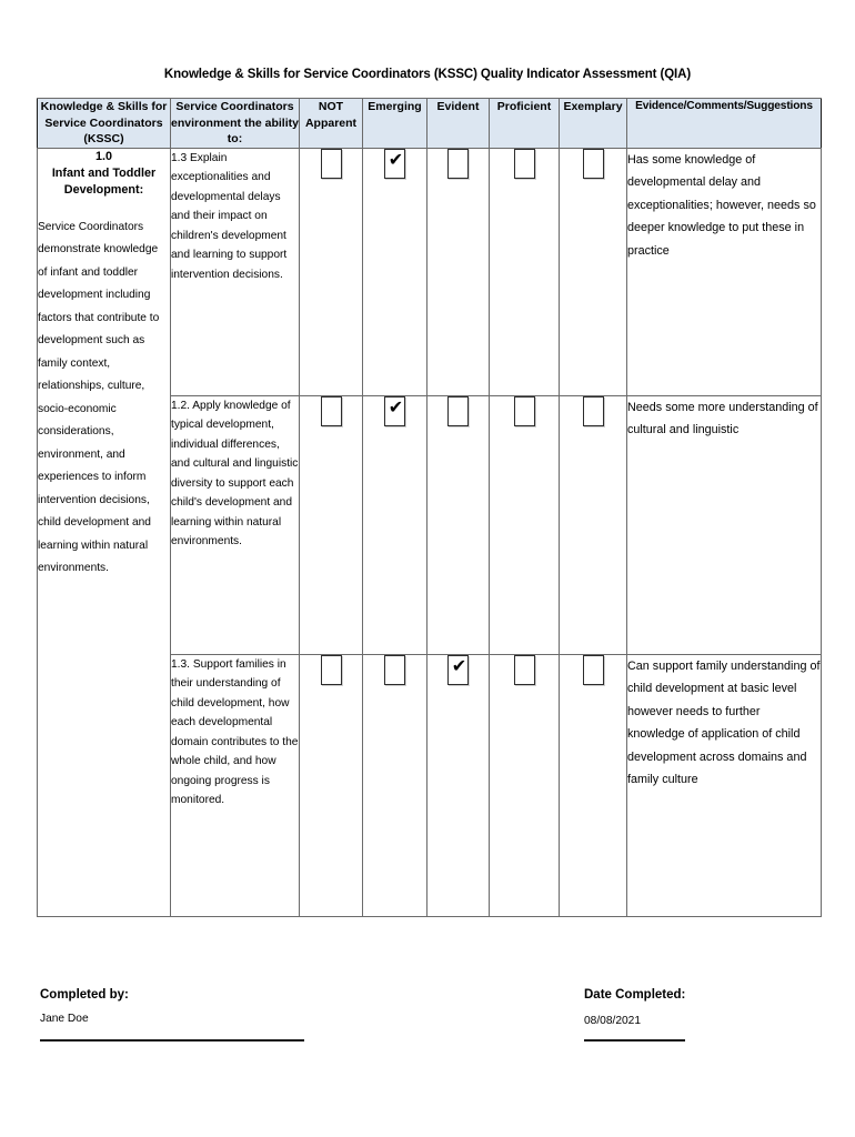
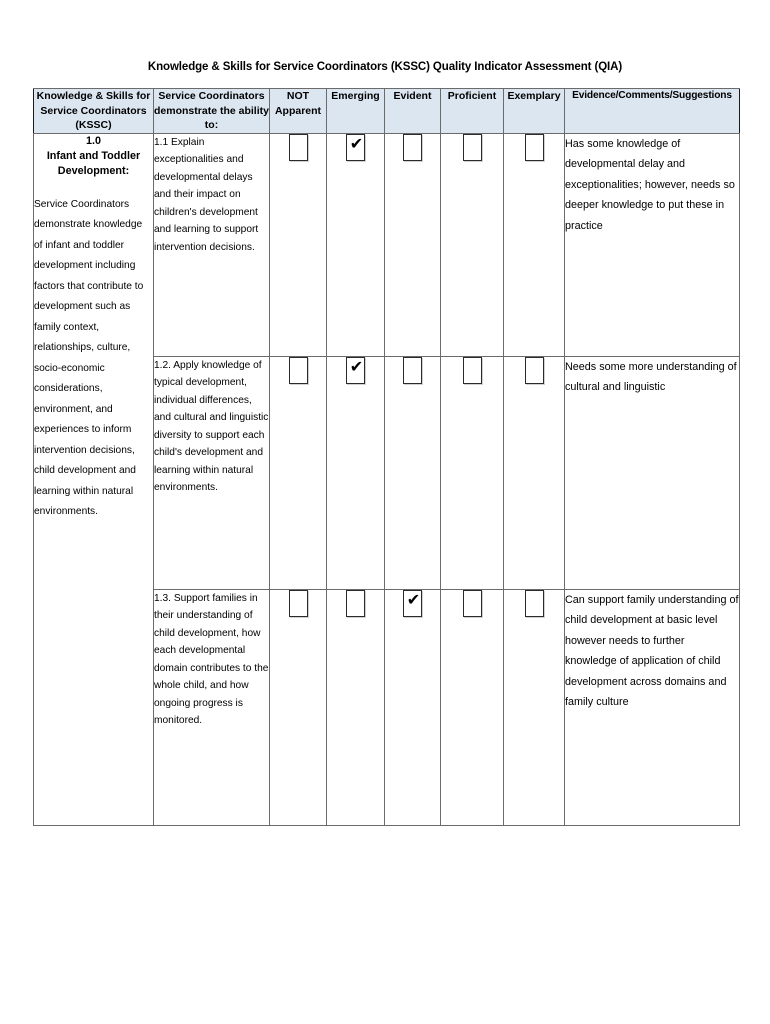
  Knowledge & Skills for Service Coordinators (KSSC) Quality Indicator Assessment (QIA)
- Knowledge & Skills for Service Coordinators (KSSC)	Service Coordinators environment the ability to:	NOT Apparent	Emerging	Evident	Proficient	Exemplary	Evidence/Comments/Suggestions
+ Knowledge & Skills for Service Coordinators (KSSC)	Service Coordinators demonstrate the ability to:	NOT Apparent	Emerging	Evident	Proficient	Exemplary	Evidence/Comments/Suggestions
- 1.0 Infant and Toddler Development: Service Coordinators demonstrate knowledge of infant and toddler development including factors that contribute to development such as family context, relationships, culture, socio-economic considerations, environment, and experiences to inform intervention decisions, child development and learning within natural environments.	1.3 Explain exceptionalities and developmental delays and their impact on children's development and learning to support intervention decisions.		✔				Has some knowledge of developmental delay and exceptionalities; however, needs so deeper knowledge to put these in practice
+ 1.0 Infant and Toddler Development: Service Coordinators demonstrate knowledge of infant and toddler development including factors that contribute to development such as family context, relationships, culture, socio-economic considerations, environment, and experiences to inform intervention decisions, child development and learning within natural environments.	1.1 Explain exceptionalities and developmental delays and their impact on children's development and learning to support intervention decisions.		✔				Has some knowledge of developmental delay and exceptionalities; however, needs so deeper knowledge to put these in practice
  1.2. Apply knowledge of typical development, individual differences, and cultural and linguistic diversity to support each child's development and learning within natural environments.		✔				Needs some more understanding of cultural and linguistic
  1.3. Support families in their understanding of child development, how each developmental domain contributes to the whole child, and how ongoing progress is monitored.			✔			Can support family understanding of child development at basic level however needs to further knowledge of application of child development across domains and family culture
- Completed by:
- Jane Doe
- Date Completed:
- 08/08/2021
